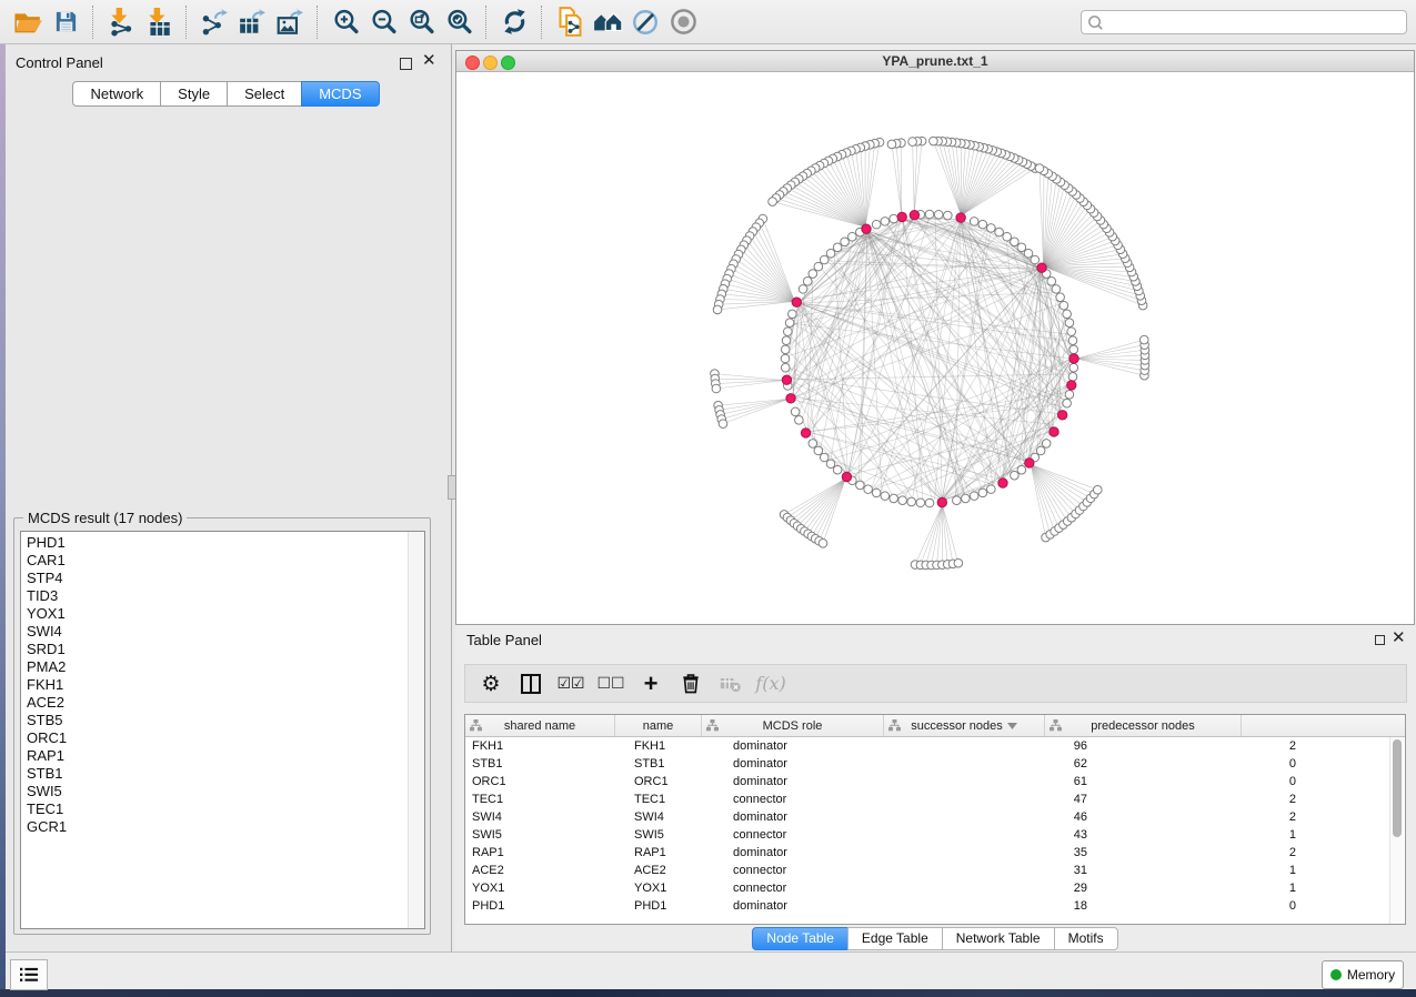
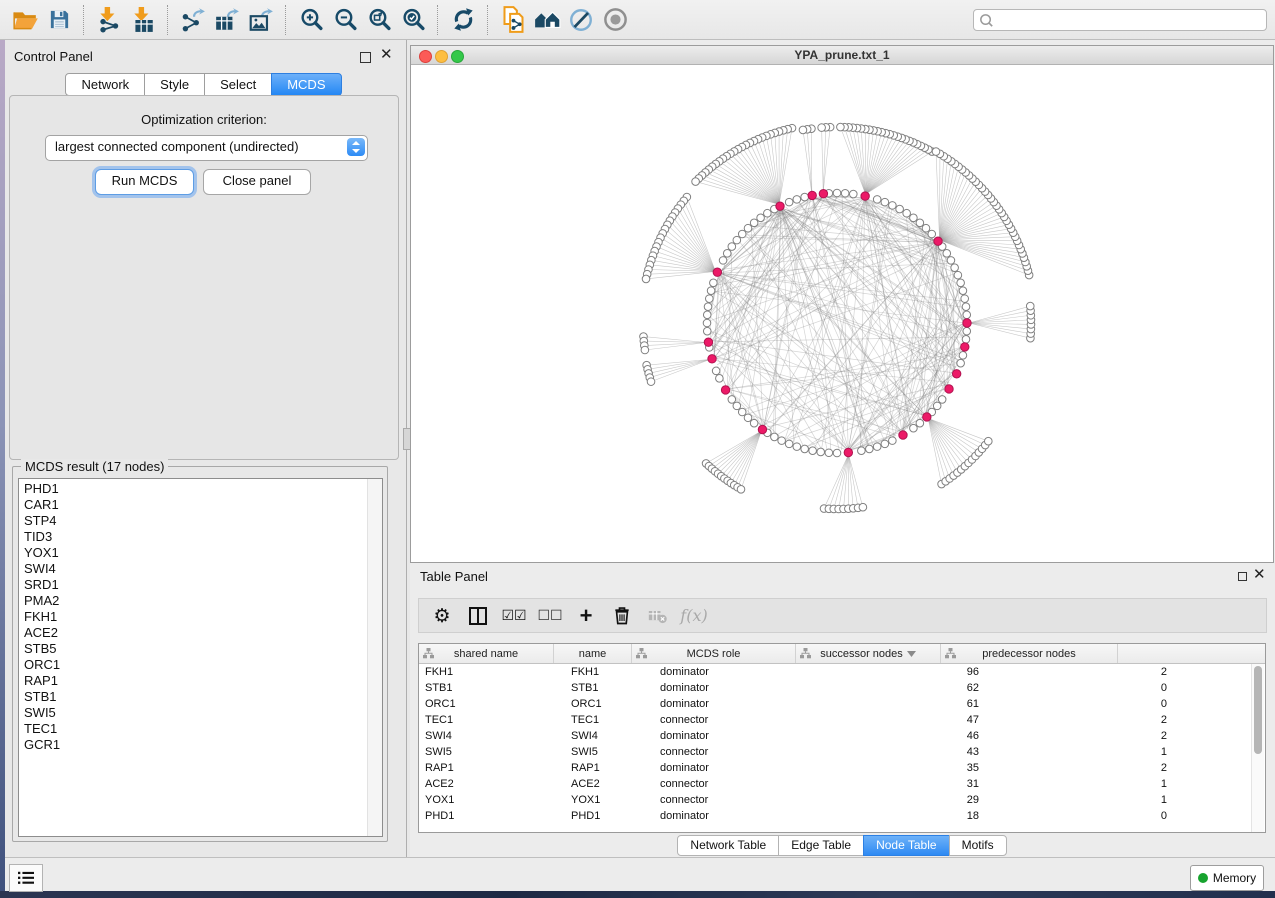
  Control Panel
  ✕
  Network
  Style
  Select
  MCDS
+ Optimization criterion:
+ largest connected component (undirected)
+ Run MCDS
+ Close panel
  MCDS result (17 nodes)
  PHD1
  CAR1
  STP4
  TID3
  YOX1
  SWI4
  SRD1
  PMA2
  FKH1
  ACE2
  STB5
  ORC1
  RAP1
  STB1
  SWI5
  TEC1
  GCR1
  YPA_prune.txt_1
  Table Panel
  ✕
  ⚙
  ☑☑
  ☐☐
  +
  f(x)
  shared name
  name
  MCDS role
  successor nodes
  predecessor nodes
  FKH1
  FKH1
  dominator
  96
  2
  STB1
  STB1
  dominator
  62
  0
  ORC1
  ORC1
  dominator
  61
  0
  TEC1
  TEC1
  connector
  47
  2
  SWI4
  SWI4
  dominator
  46
  2
  SWI5
  SWI5
  connector
  43
  1
  RAP1
  RAP1
  dominator
  35
  2
  ACE2
  ACE2
  connector
  31
  1
  YOX1
  YOX1
  connector
  29
  1
  PHD1
  PHD1
  dominator
  18
  0
- Node Table
+ Network Table
  Edge Table
- Network Table
+ Node Table
  Motifs
  Memory
